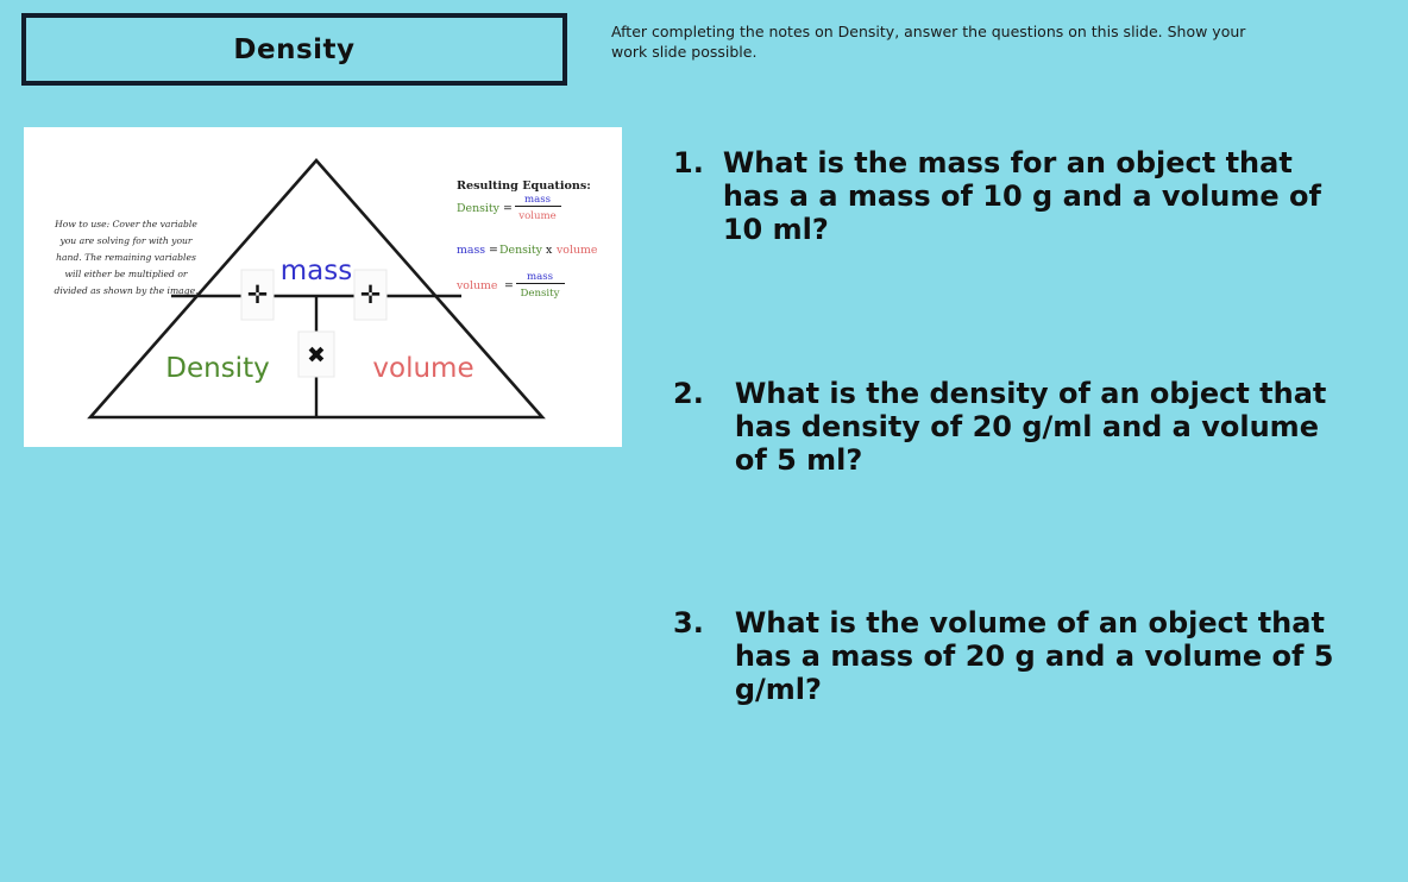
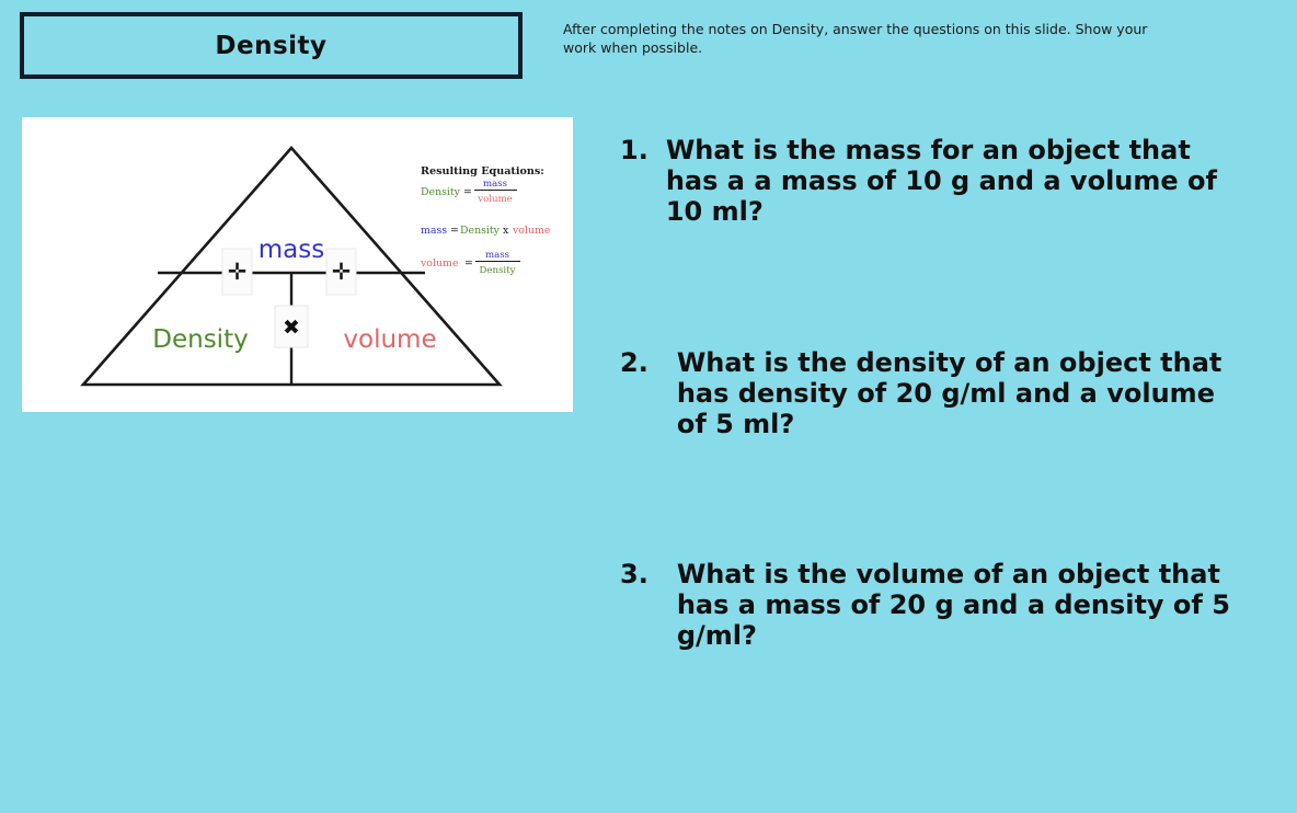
  Density
- After completing the notes on Density, answer the questions on this slide. Show your work slide possible.
+ After completing the notes on Density, answer the questions on this slide. Show your work when possible.
- How to use: Cover the variable
- you are solving for with your
- hand. The remaining variables
- will either be multiplied or
- divided as shown by the image.
  mass
  Density
  volume
  ✛
  ✛
  ✖
  Resulting Equations:
  Density
  =
  mass
  volume
  mass
  =
  Density
  x
  volume
  volume
  =
  mass
  Density
  1.
  What is the mass for an object that has a a mass of 10 g and a volume of 10 ml?
  2.
  What is the density of an object that has density of 20 g/ml and a volume of 5 ml?
  3.
- What is the volume of an object that has a mass of 20 g and a volume of 5 g/ml?
+ What is the volume of an object that has a mass of 20 g and a density of 5 g/ml?
